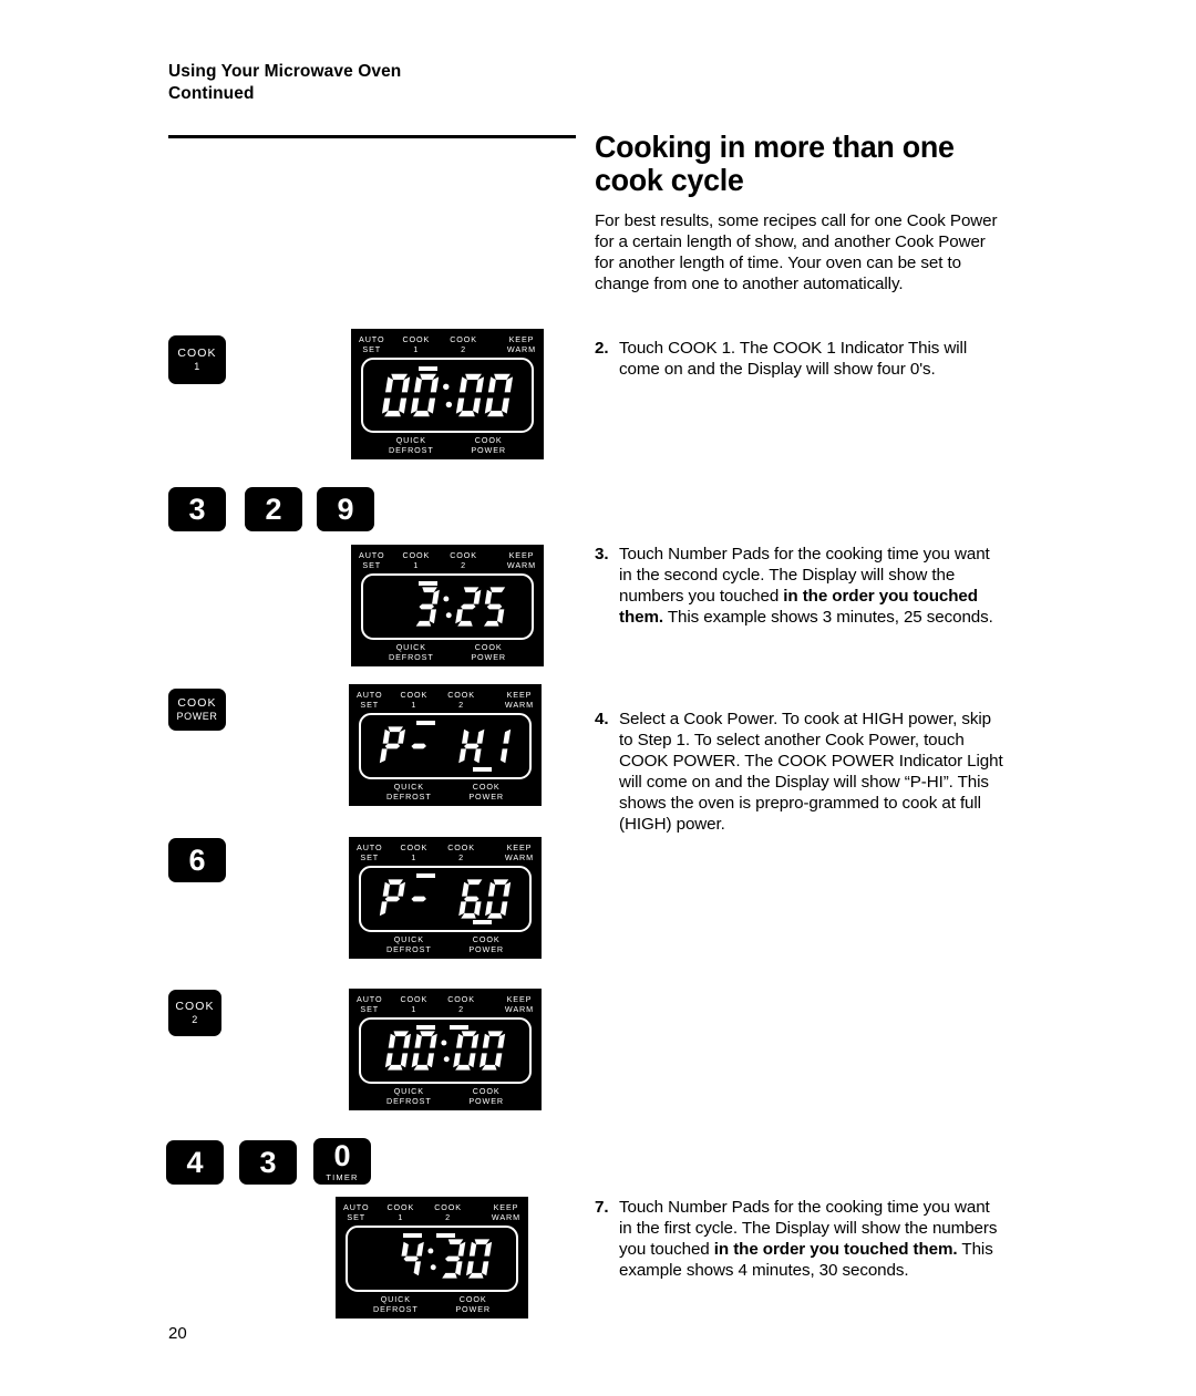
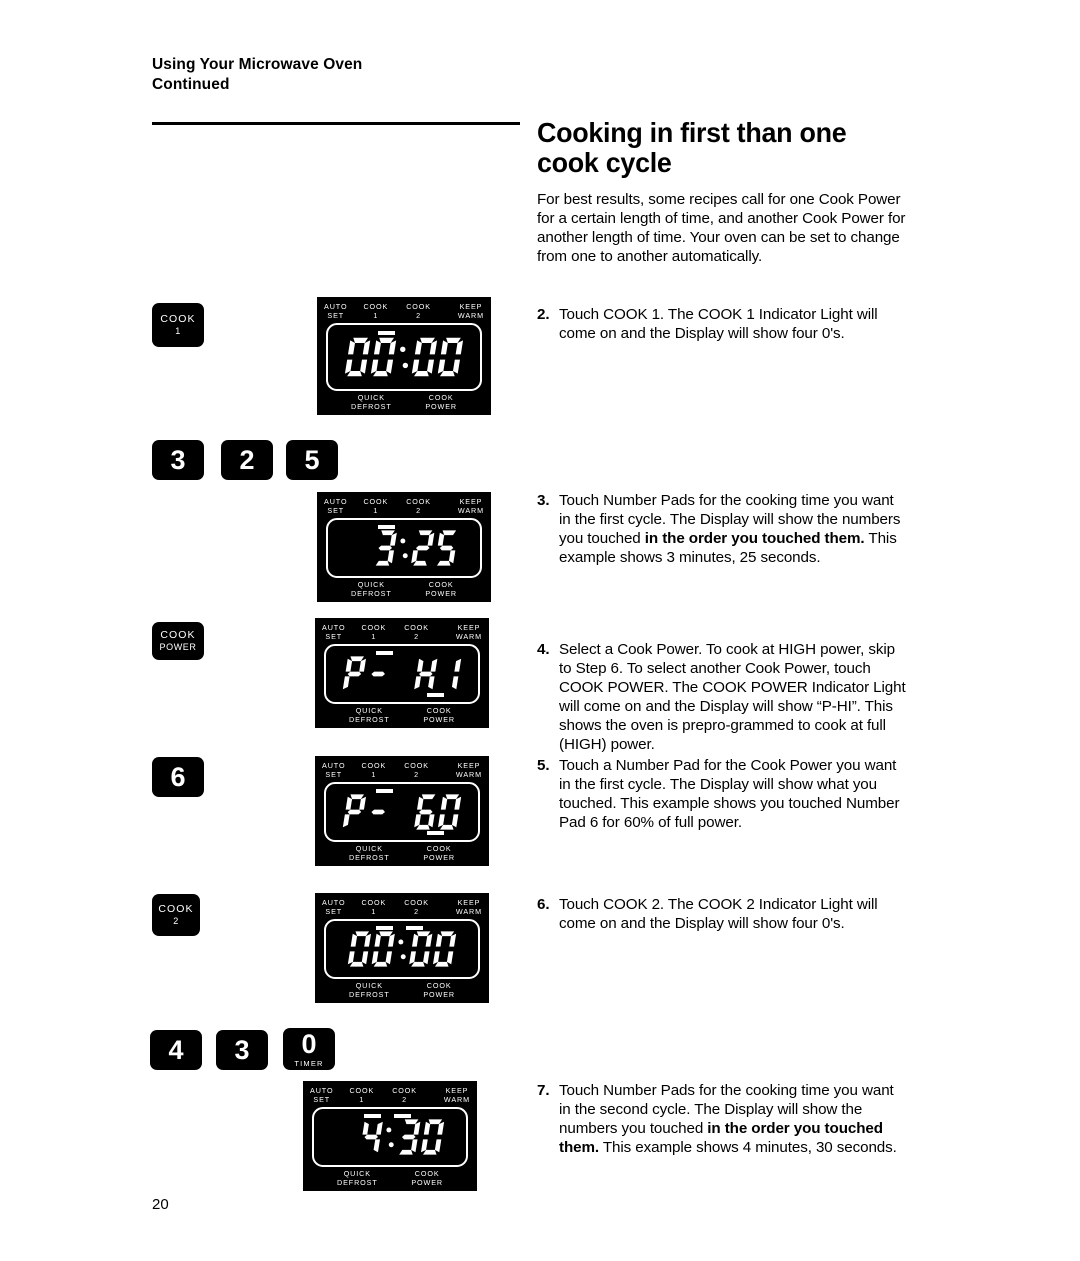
  Using Your Microwave Oven
  Continued
- Cooking in more than one cook cycle
+ Cooking in first than one cook cycle
- For best results, some recipes call for one Cook Power for a certain length of show, and another Cook Power for another length of time. Your oven can be set to change from one to another automatically.
+ For best results, some recipes call for one Cook Power for a certain length of time, and another Cook Power for another length of time. Your oven can be set to change from one to another automatically.
  2.
- Touch COOK 1. The COOK 1 Indicator This will come on and the Display will show four 0's.
+ Touch COOK 1. The COOK 1 Indicator Light will come on and the Display will show four 0's.
  3.
- Touch Number Pads for the cooking time you want in the second cycle. The Display will show the numbers you touched in the order you touched them. This example shows 3 minutes, 25 seconds.
+ Touch Number Pads for the cooking time you want in the first cycle. The Display will show the numbers you touched in the order you touched them. This example shows 3 minutes, 25 seconds.
  4.
- Select a Cook Power. To cook at HIGH power, skip to Step 1. To select another Cook Power, touch COOK POWER. The COOK POWER Indicator Light will come on and the Display will show “P-HI”. This shows the oven is prepro-grammed to cook at full (HIGH) power.
+ Select a Cook Power. To cook at HIGH power, skip to Step 6. To select another Cook Power, touch COOK POWER. The COOK POWER Indicator Light will come on and the Display will show “P-HI”. This shows the oven is prepro-grammed to cook at full (HIGH) power.
+ 5.
+ Touch a Number Pad for the Cook Power you want in the first cycle. The Display will show what you touched. This example shows you touched Number Pad 6 for 60% of full power.
+ 6.
+ Touch COOK 2. The COOK 2 Indicator Light will come on and the Display will show four 0's.
  7.
- Touch Number Pads for the cooking time you want in the first cycle. The Display will show the numbers you touched in the order you touched them. This example shows 4 minutes, 30 seconds.
+ Touch Number Pads for the cooking time you want in the second cycle. The Display will show the numbers you touched in the order you touched them. This example shows 4 minutes, 30 seconds.
  COOK
  1
  3
  2
- 9
+ 5
  COOK
  POWER
  6
  COOK
  2
  4
  3
  0
  TIMER
  AUTO
  SET
  COOK
  1
  COOK
  2
  KEEP
  WARM
  QUICK
  DEFROST
  COOK
  POWER
  AUTO
  SET
  COOK
  1
  COOK
  2
  KEEP
  WARM
  QUICK
  DEFROST
  COOK
  POWER
  AUTO
  SET
  COOK
  1
  COOK
  2
  KEEP
  WARM
  QUICK
  DEFROST
  COOK
  POWER
  AUTO
  SET
  COOK
  1
  COOK
  2
  KEEP
  WARM
  QUICK
  DEFROST
  COOK
  POWER
  AUTO
  SET
  COOK
  1
  COOK
  2
  KEEP
  WARM
  QUICK
  DEFROST
  COOK
  POWER
  AUTO
  SET
  COOK
  1
  COOK
  2
  KEEP
  WARM
  QUICK
  DEFROST
  COOK
  POWER
  20
